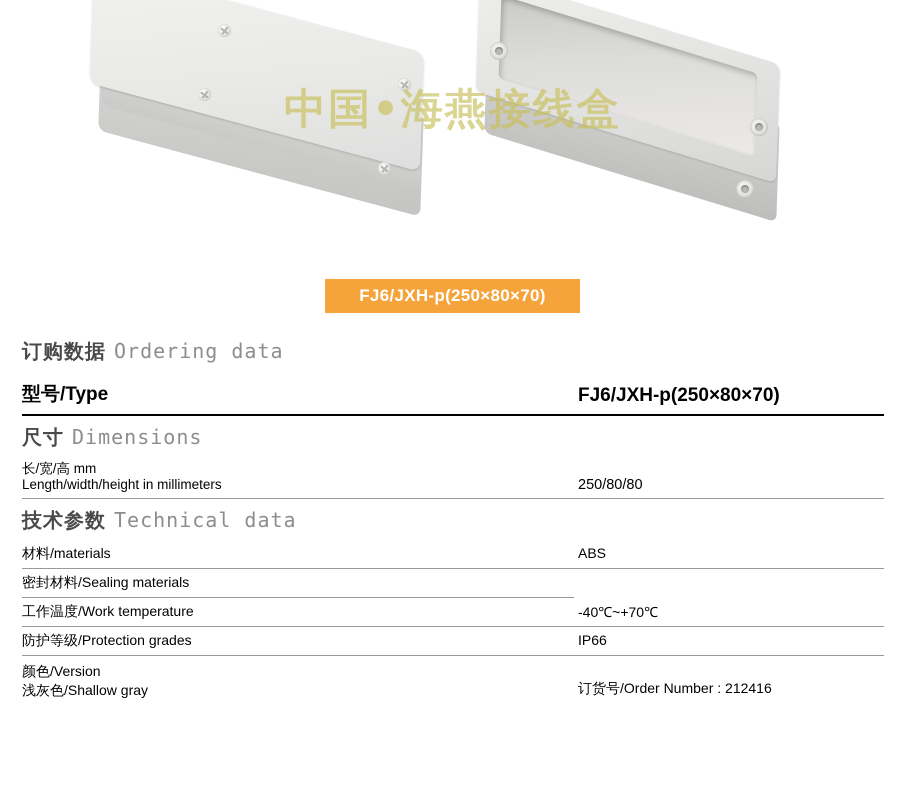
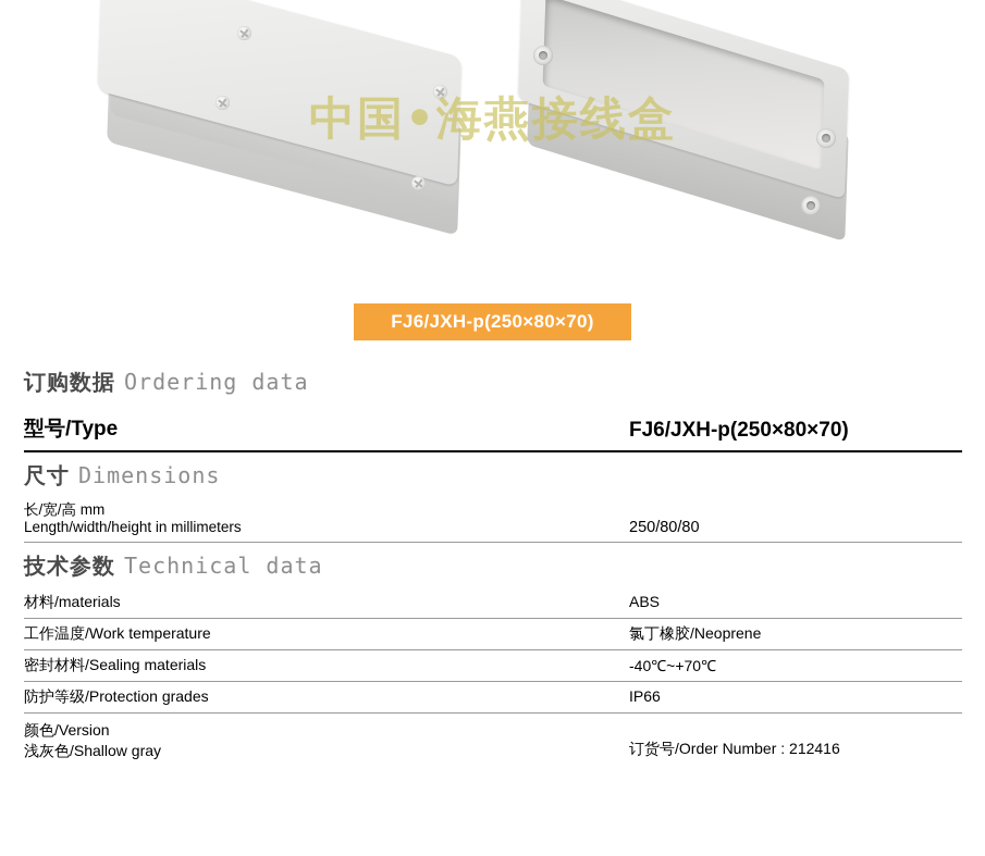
  中国•海燕接线盒
  FJ6/JXH-p(250×80×70)
  订购数据 Ordering data
  型号/Type
  FJ6/JXH-p(250×80×70)
  尺寸 Dimensions
  长/宽/高 mm
  Length/width/height in millimeters
  250/80/80
  技术参数 Technical data
  材料/materials
  ABS
- 密封材料/Sealing materials
+ 工作温度/Work temperature
+ 氯丁橡胶/Neoprene
- 工作温度/Work temperature
+ 密封材料/Sealing materials
  -40℃~+70℃
  防护等级/Protection grades
  IP66
  颜色/Version
  浅灰色/Shallow gray
  订货号/Order Number : 212416
